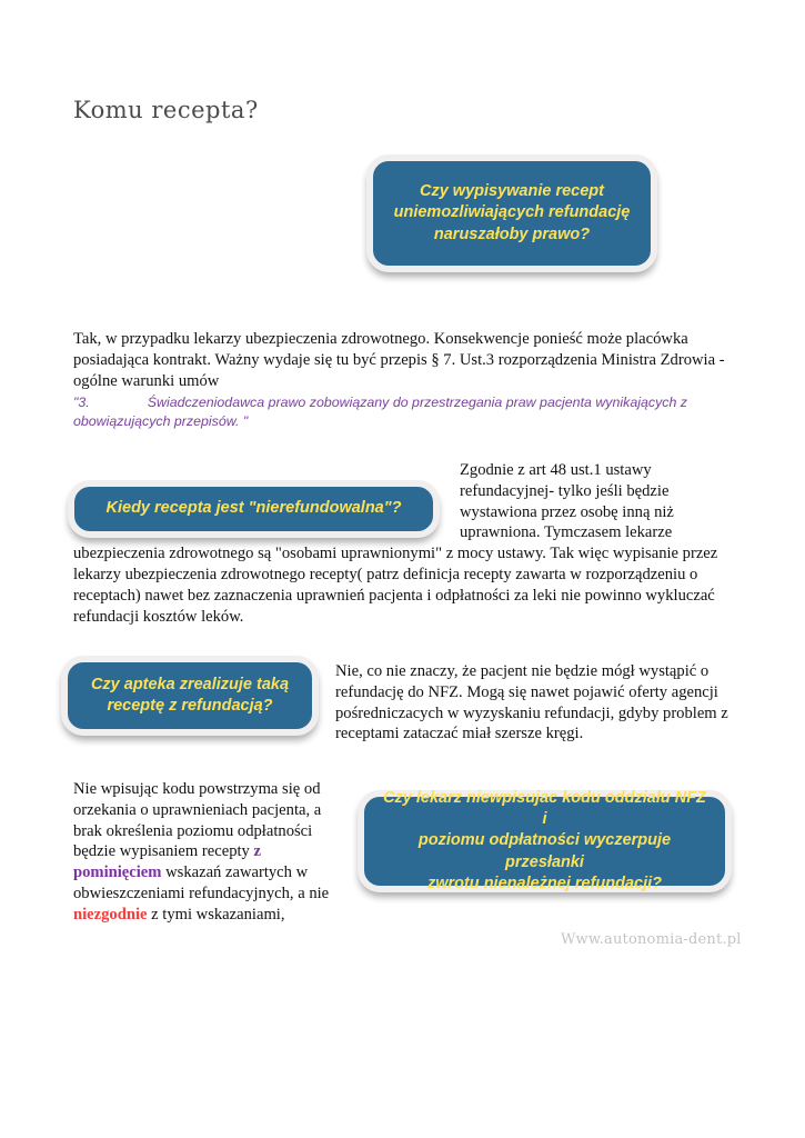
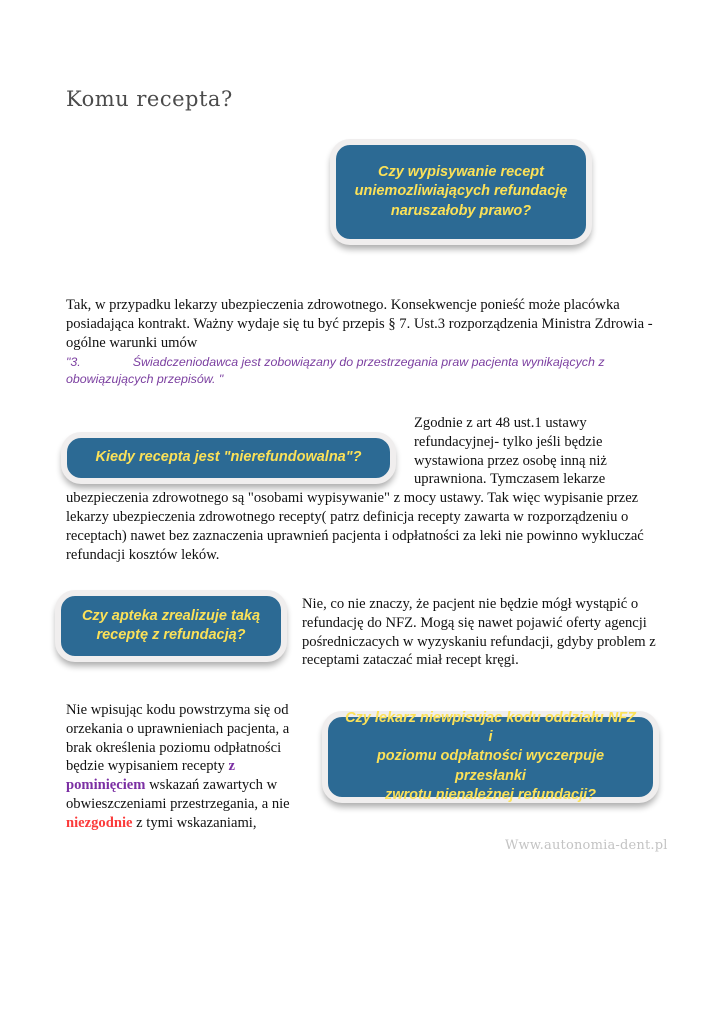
  Komu recepta?
  Czy wypisywanie recept
  uniemozliwiających refundację
  naruszałoby prawo?
  Tak, w przypadku lekarzy ubezpieczenia zdrowotnego. Konsekwencje ponieść może placówka posiadająca kontrakt. Ważny wydaje się tu być przepis § 7. Ust.3 rozporządzenia Ministra Zdrowia - ogólne warunki umów
- "3. Świadczeniodawca prawo zobowiązany do przestrzegania praw pacjenta wynikających z obowiązujących przepisów. "
+ "3. Świadczeniodawca jest zobowiązany do przestrzegania praw pacjenta wynikających z obowiązujących przepisów. "
  Kiedy recepta jest "nierefundowalna"?
- Zgodnie z art 48 ust.1 ustawy refundacyjnej- tylko jeśli będzie wystawiona przez osobę inną niż uprawniona. Tymczasem lekarze ubezpieczenia zdrowotnego są "osobami uprawnionymi" z mocy ustawy. Tak więc wypisanie przez lekarzy ubezpieczenia zdrowotnego recepty( patrz definicja recepty zawarta w rozporządzeniu o receptach) nawet bez zaznaczenia uprawnień pacjenta i odpłatności za leki nie powinno wykluczać refundacji kosztów leków.
+ Zgodnie z art 48 ust.1 ustawy refundacyjnej- tylko jeśli będzie wystawiona przez osobę inną niż uprawniona. Tymczasem lekarze ubezpieczenia zdrowotnego są "osobami wypisywanie" z mocy ustawy. Tak więc wypisanie przez lekarzy ubezpieczenia zdrowotnego recepty( patrz definicja recepty zawarta w rozporządzeniu o receptach) nawet bez zaznaczenia uprawnień pacjenta i odpłatności za leki nie powinno wykluczać refundacji kosztów leków.
  Czy apteka zrealizuje taką
  receptę z refundacją?
- Nie, co nie znaczy, że pacjent nie będzie mógł wystąpić o refundację do NFZ. Mogą się nawet pojawić oferty agencji pośredniczacych w wyzyskaniu refundacji, gdyby problem z receptami zataczać miał szersze kręgi.
+ Nie, co nie znaczy, że pacjent nie będzie mógł wystąpić o refundację do NFZ. Mogą się nawet pojawić oferty agencji pośredniczacych w wyzyskaniu refundacji, gdyby problem z receptami zataczać miał recept kręgi.
  Czy lekarz niewpisujac kodu oddziału NFZ i
  poziomu odpłatności wyczerpuje przesłanki
  zwrotu nienależnej refundacji?
- Nie wpisując kodu powstrzyma się od orzekania o uprawnieniach pacjenta, a brak określenia poziomu odpłatności będzie wypisaniem recepty z pominięciem wskazań zawartych w obwieszczeniami refundacyjnych, a nie niezgodnie z tymi wskazaniami,
+ Nie wpisując kodu powstrzyma się od orzekania o uprawnieniach pacjenta, a brak określenia poziomu odpłatności będzie wypisaniem recepty z pominięciem wskazań zawartych w obwieszczeniami przestrzegania, a nie niezgodnie z tymi wskazaniami,
  Www.autonomia-dent.pl
